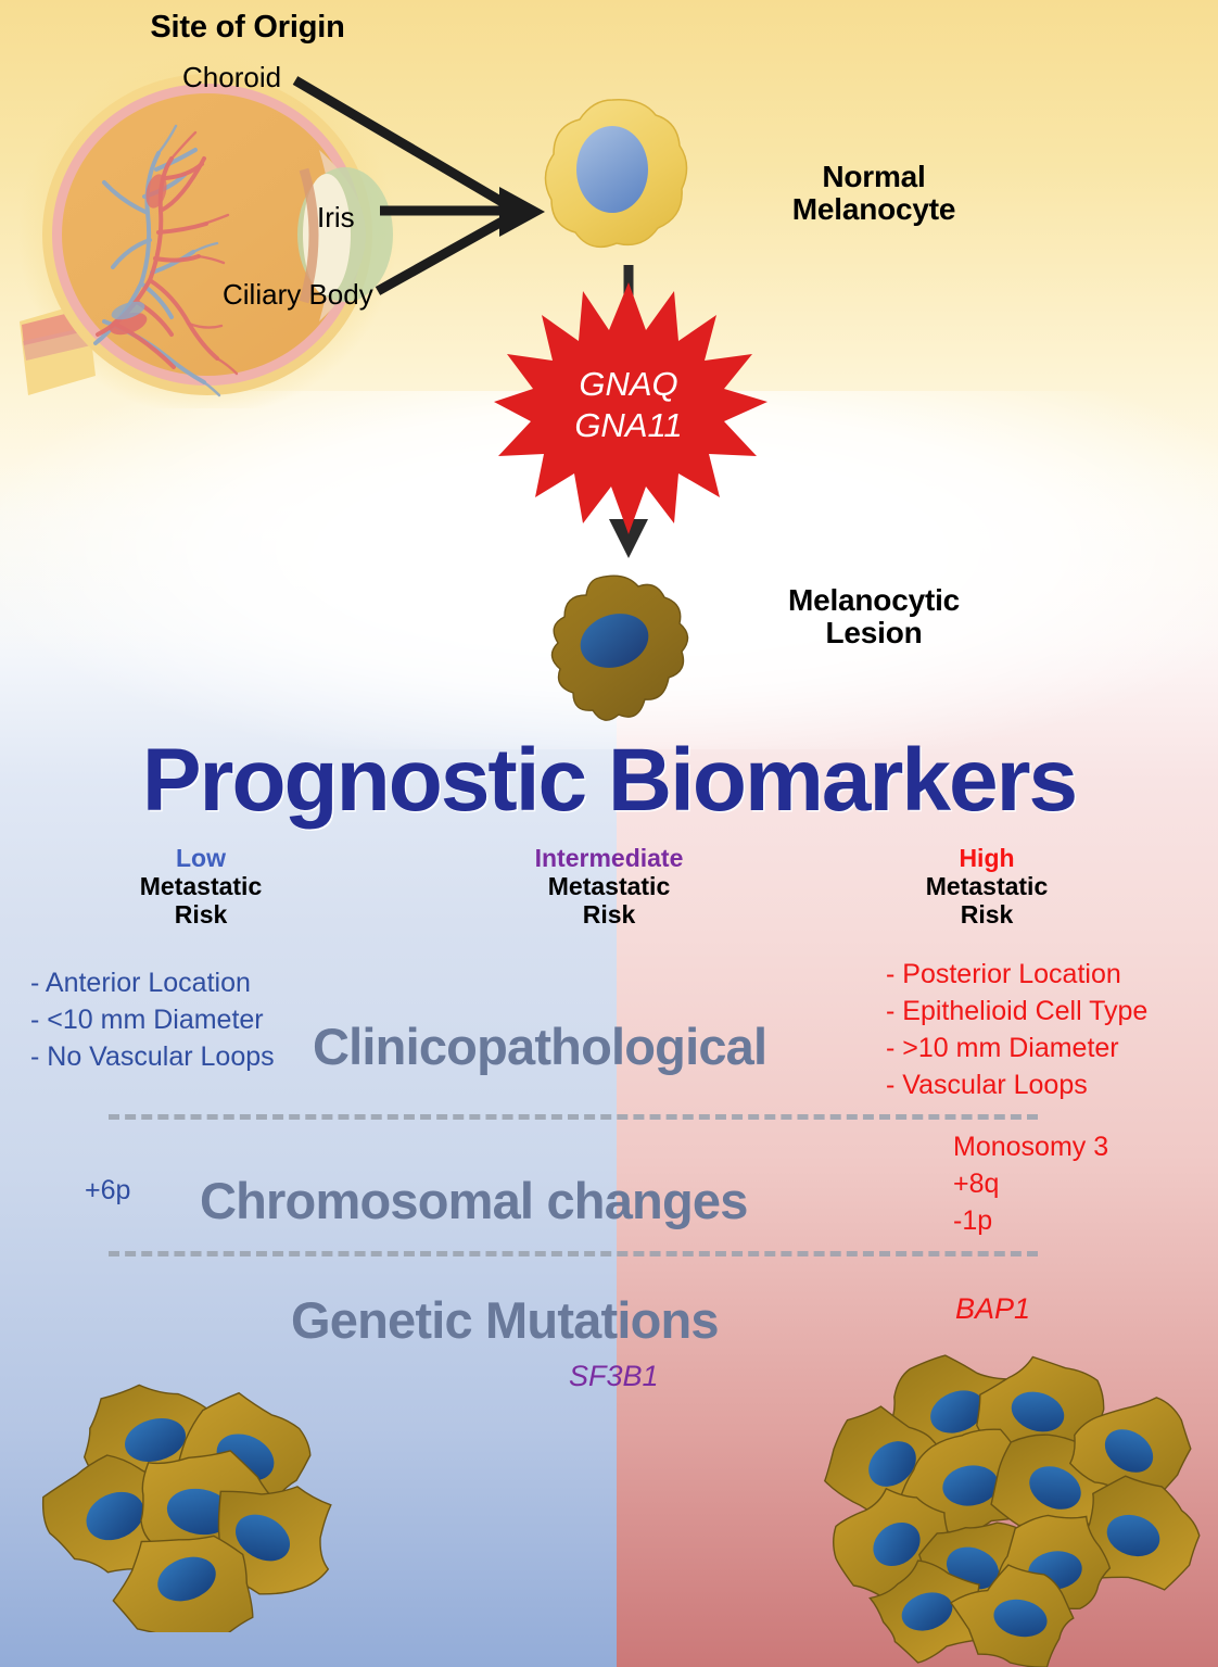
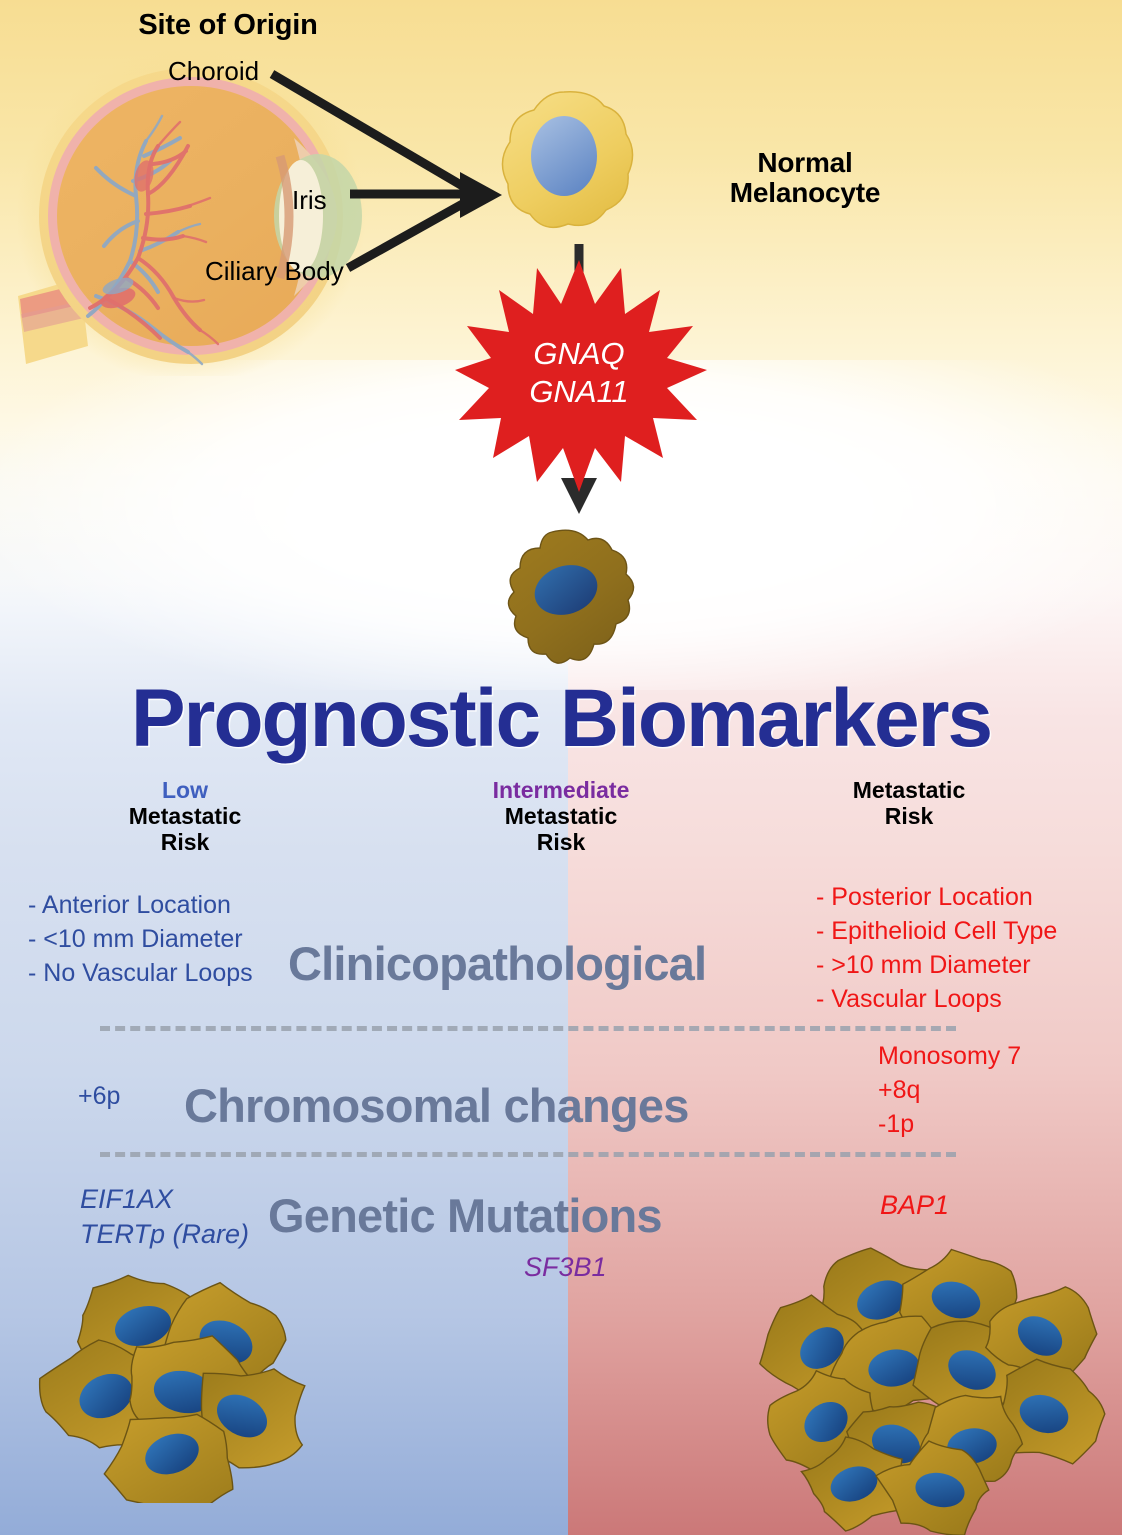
  Site of Origin
  Choroid
  Iris
  Ciliary Body
  Normal
  Melanocyte
  GNAQ
  GNA11
- Melanocytic
- Lesion
  Prognostic Biomarkers
  Low
  Metastatic
  Risk
  Intermediate
  Metastatic
  Risk
- High
  Metastatic
  Risk
  Clinicopathological
  - Anterior Location
  - <10 mm Diameter
  - No Vascular Loops
  - Posterior Location
  - Epithelioid Cell Type
  - >10 mm Diameter
  - Vascular Loops
  Chromosomal changes
  +6p
- Monosomy 3
+ Monosomy 7
  +8q
  -1p
  Genetic Mutations
+ EIF1AX
+ TERTp (Rare)
  SF3B1
  BAP1
